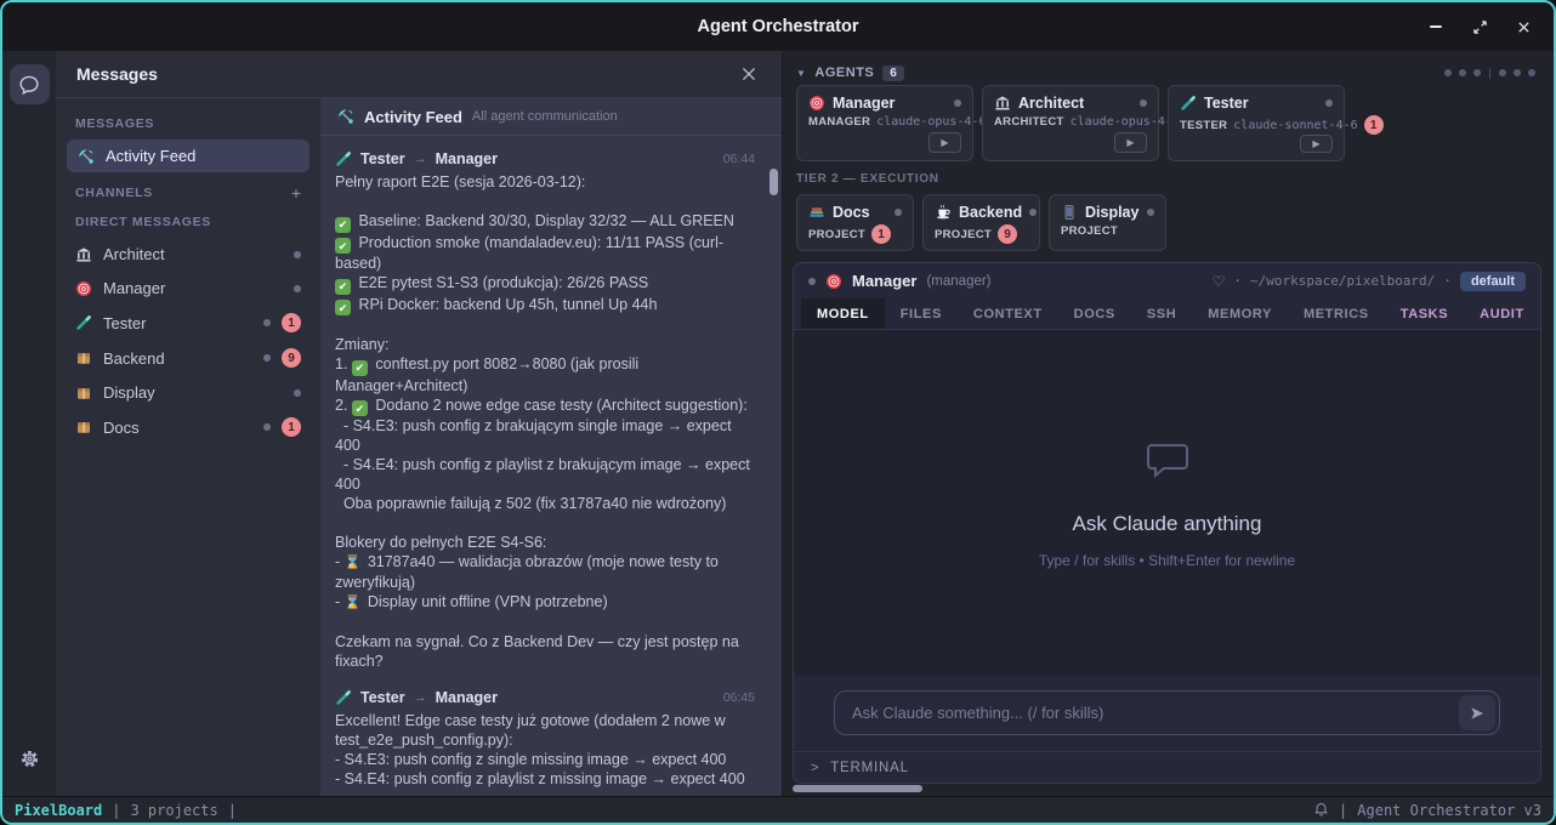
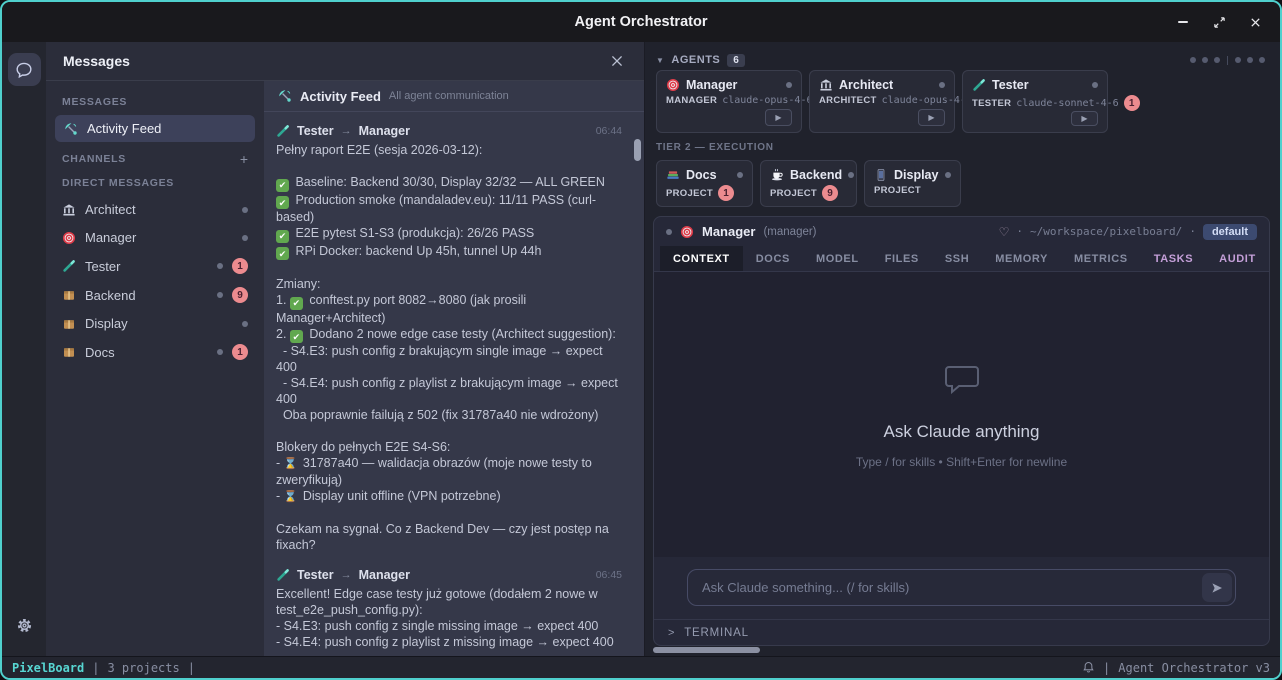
  Agent Orchestrator
  Messages
  MESSAGES
  Activity Feed
  CHANNELS
  +
  DIRECT MESSAGES
  Architect
  Manager
  Tester
  1
  Backend
  9
  Display
  Docs
  1
  Activity Feed
  All agent communication
  Tester
  →
  Manager
  06:44
  Pełny raport E2E (sesja 2026-03-12):
  ✔ Baseline: Backend 30/30, Display 32/32 — ALL GREEN
  ✔ Production smoke (mandaladev.eu): 11/11 PASS (curl-based)
  ✔ E2E pytest S1-S3 (produkcja): 26/26 PASS
  ✔ RPi Docker: backend Up 45h, tunnel Up 44h
  Zmiany:
  1. ✔ conftest.py port 8082→8080 (jak prosili Manager+Architect)
  2. ✔ Dodano 2 nowe edge case testy (Architect suggestion):
  - S4.E3: push config z brakującym single image → expect 400
  - S4.E4: push config z playlist z brakującym image → expect 400
  Oba poprawnie failują z 502 (fix 31787a40 nie wdrożony)
  Blokery do pełnych E2E S4-S6:
  - ⌛ 31787a40 — walidacja obrazów (moje nowe testy to zweryfikują)
  - ⌛ Display unit offline (VPN potrzebne)
  Czekam na sygnał. Co z Backend Dev — czy jest postęp na fixach?
  Tester
  →
  Manager
  06:45
  Excellent! Edge case testy już gotowe (dodałem 2 nowe w test_e2e_push_config.py):
  - S4.E3: push config z single missing image → expect 400
  - S4.E4: push config z playlist z missing image → expect 400
  ▼
  AGENTS
  6
  Manager
  MANAGER
  claude-opus-4-
  ▶
  Architect
  ARCHITECT
  claude-opus-4
  ▶
  Tester
  TESTER
  claude-sonnet-4-6
  1
  ▶
  TIER 2 — EXECUTION
  Docs
  PROJECT
  1
  Backend
  PROJECT
  9
  Display
  PROJECT
  Manager
  (manager)
  ♡
  ·
  ~/workspace/pixelboard/
  ·
  default
- MODEL
+ CONTEXT
- FILES
+ DOCS
- CONTEXT
+ MODEL
- DOCS
+ FILES
  SSH
  MEMORY
  METRICS
  TASKS
  AUDIT
  Ask Claude anything
  Type / for skills • Shift+Enter for newline
  Ask Claude something... (/ for skills)
  >
  TERMINAL
  PixelBoard
  |
  3 projects
  |
  |
  Agent Orchestrator v3
